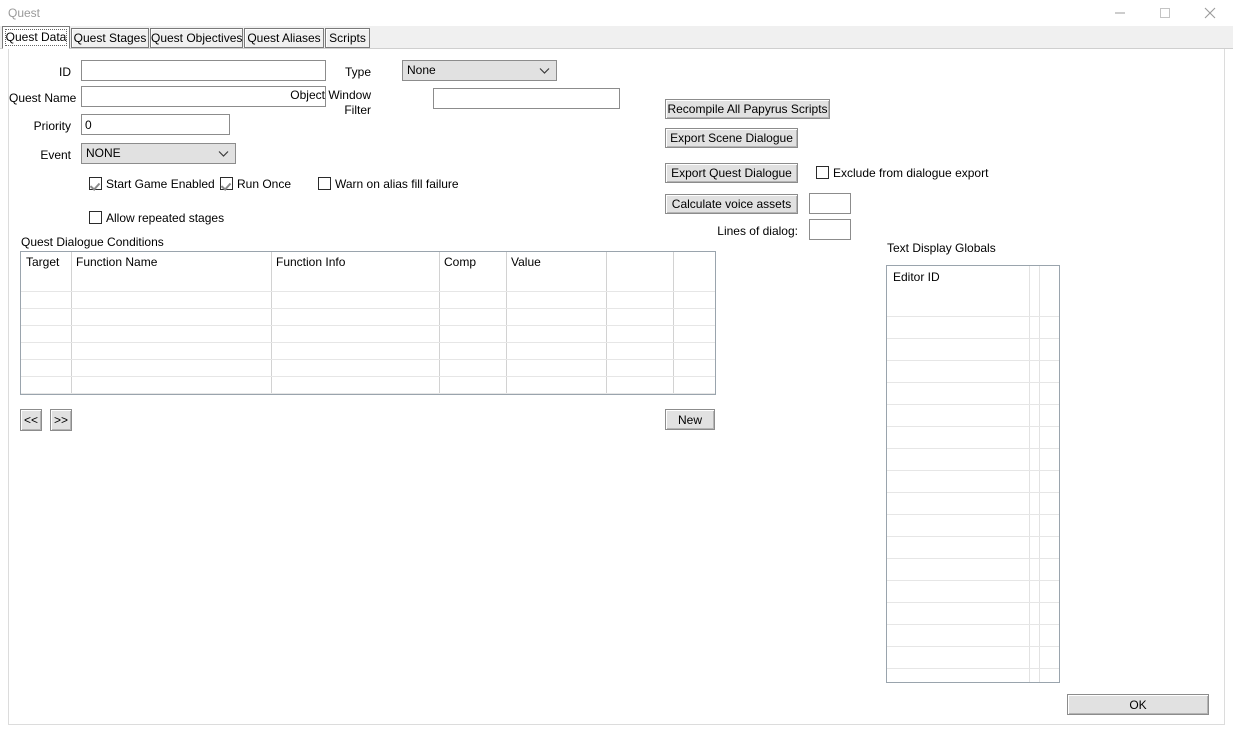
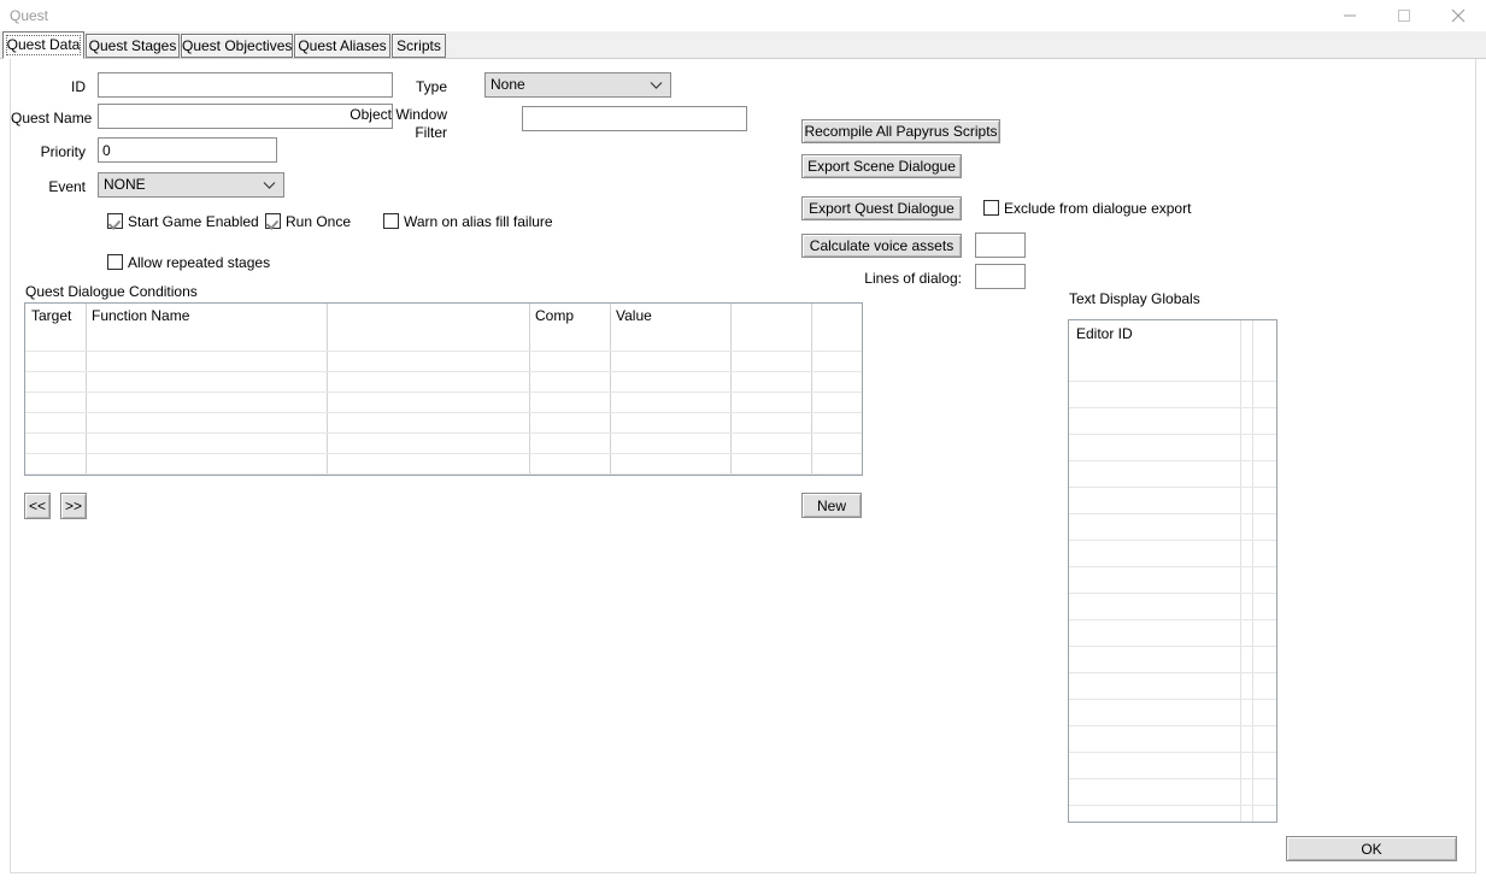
  Quest
  Quest Data
  Quest Stages
  Quest Objectives
  Quest Aliases
  Scripts
  ID
  Quest Name
  Priority
  0
  Event
  NONE
  Type
  None
  Object Window
  Filter
  Start Game Enabled
  Run Once
  Warn on alias fill failure
  Allow repeated stages
  Recompile All Papyrus Scripts
  Export Scene Dialogue
  Export Quest Dialogue
  Exclude from dialogue export
  Calculate voice assets
  Lines of dialog:
  Quest Dialogue Conditions
  Target
  Function Name
- Function Info
  Comp
  Value
  <<
  >>
  New
  Text Display Globals
  Editor ID
  OK
